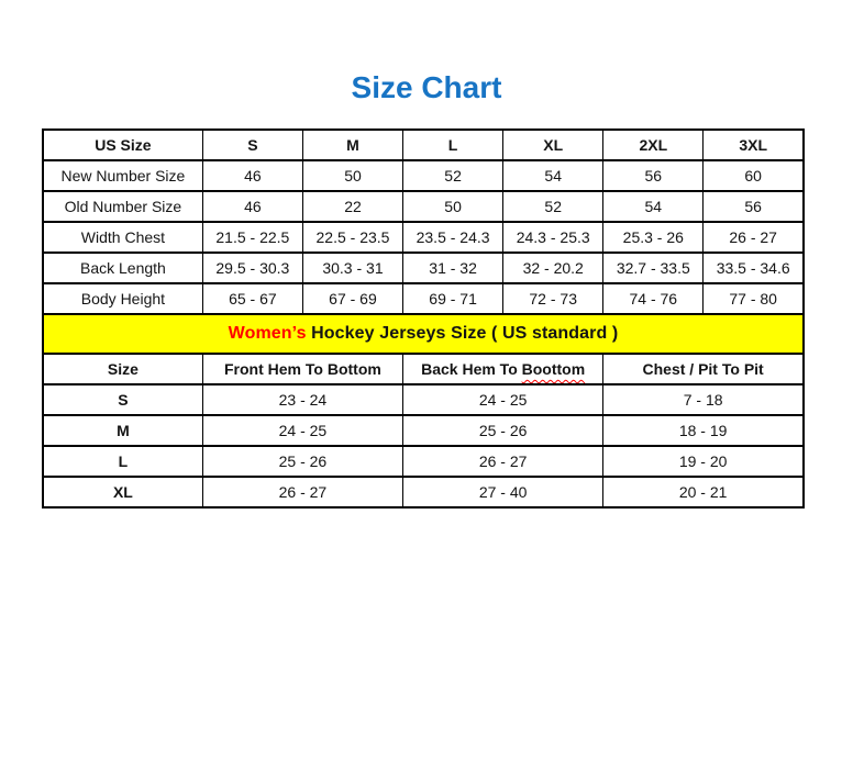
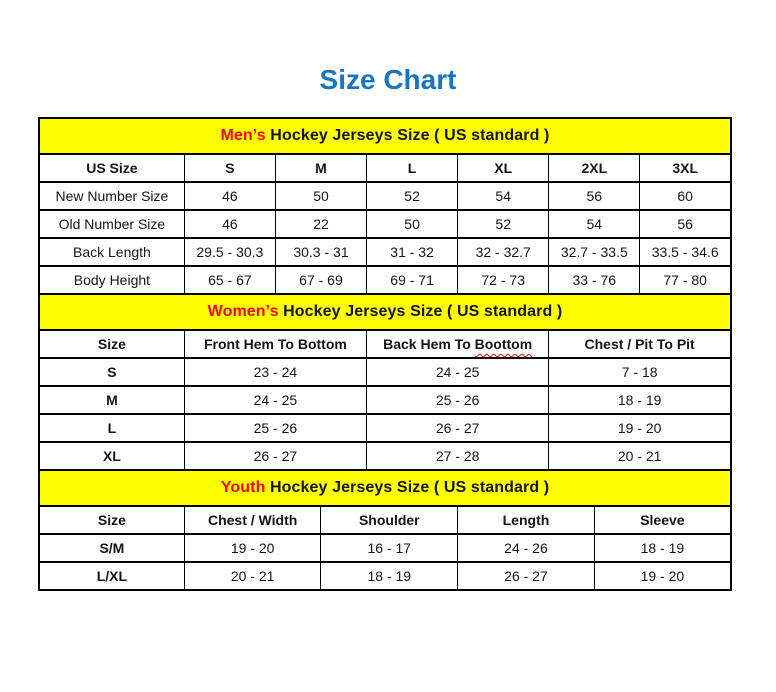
  Size Chart
+ Men’s Hockey Jerseys Size ( US standard )
  US Size	S	M	L	XL	2XL	3XL
  New Number Size	46	50	52	54	56	60
  Old Number Size	46	22	50	52	54	56
- Width Chest	21.5 - 22.5	22.5 - 23.5	23.5 - 24.3	24.3 - 25.3	25.3 - 26	26 - 27
- Back Length	29.5 - 30.3	30.3 - 31	31 - 32	32 - 20.2	32.7 - 33.5	33.5 - 34.6
+ Back Length	29.5 - 30.3	30.3 - 31	31 - 32	32 - 32.7	32.7 - 33.5	33.5 - 34.6
- Body Height	65 - 67	67 - 69	69 - 71	72 - 73	74 - 76	77 - 80
+ Body Height	65 - 67	67 - 69	69 - 71	72 - 73	33 - 76	77 - 80
  Women’s Hockey Jerseys Size ( US standard )
  Size	Front Hem To Bottom	Back Hem To Boottom	Chest / Pit To Pit
  S	23 - 24	24 - 25	7 - 18
  M	24 - 25	25 - 26	18 - 19
  L	25 - 26	26 - 27	19 - 20
- XL	26 - 27	27 - 40	20 - 21
+ XL	26 - 27	27 - 28	20 - 21
+ Youth Hockey Jerseys Size ( US standard )
+ Size	Chest / Width	Shoulder	Length	Sleeve
+ S/M	19 - 20	16 - 17	24 - 26	18 - 19
+ L/XL	20 - 21	18 - 19	26 - 27	19 - 20
